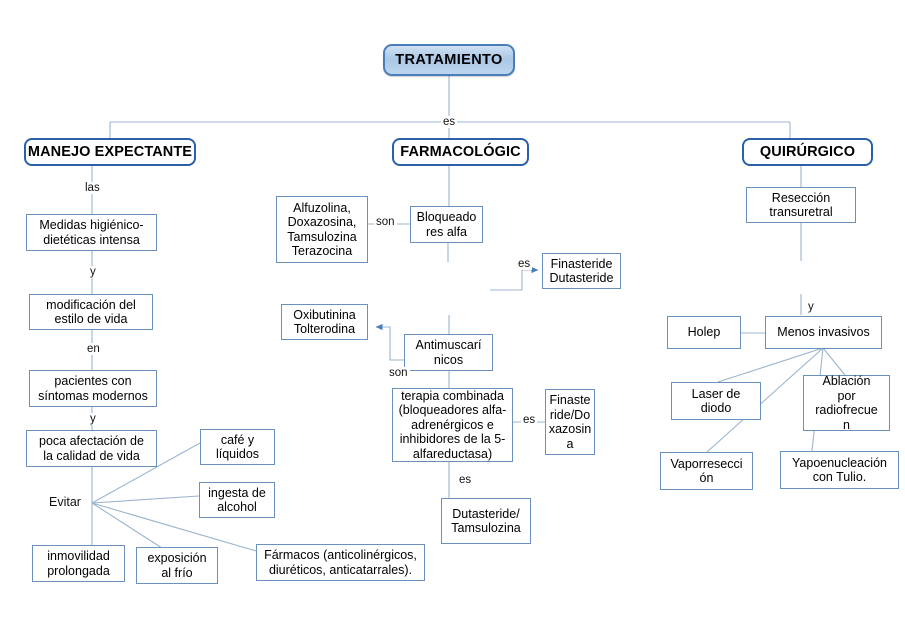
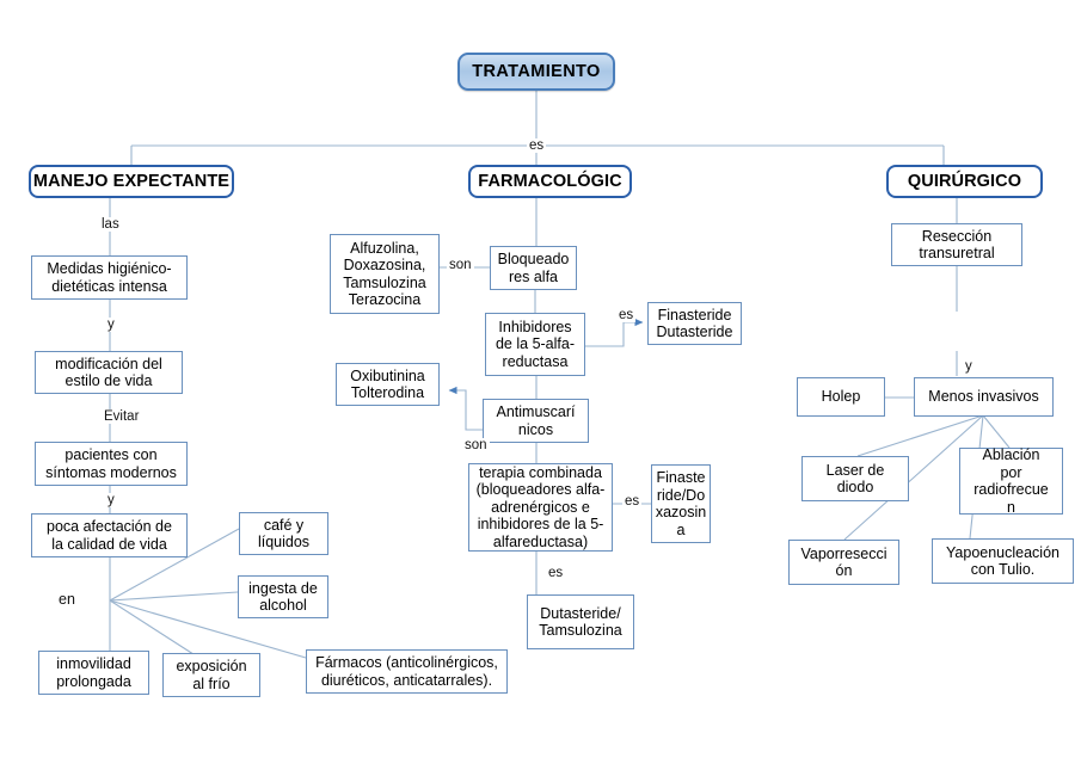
  TRATAMIENTO
  es
  MANEJO EXPECTANTE
  FARMACOLÓGIC
  QUIRÚRGICO
  las
  Medidas higiénico-
  dietéticas intensa
  y
  modificación del
  estilo de vida
- en
+ Evitar
  pacientes con
  síntomas modernos
  y
  poca afectación de
  la calidad de vida
- Evitar
+ en
  café y
  líquidos
  ingesta de
  alcohol
  Fármacos (anticolinérgicos,
  diuréticos, anticatarrales).
  inmovilidad
  prolongada
  exposición
  al frío
  Alfuzolina,
  Doxazosina,
  Tamsulozina
  Terazocina
  son
  Bloqueado
  res alfa
+ Inhibidores
+ de la 5-alfa-
+ reductasa
  es
  Finasteride
  Dutasteride
  Oxibutinina
  Tolterodina
  son
  Antimuscarí
  nicos
  terapia combinada
  (bloqueadores alfa-
  adrenérgicos e
  inhibidores de la 5-
  alfareductasa)
  es
  Finaste
  ride/Do
  xazosin
  a
  es
  Dutasteride/
  Tamsulozina
  Resección
  transuretral
  y
  Holep
  Menos invasivos
  Laser de
  diodo
  Ablación
  por
  radiofrecue
  n
  Vaporresecci
  ón
  Yapoenucleación
  con Tulio.
